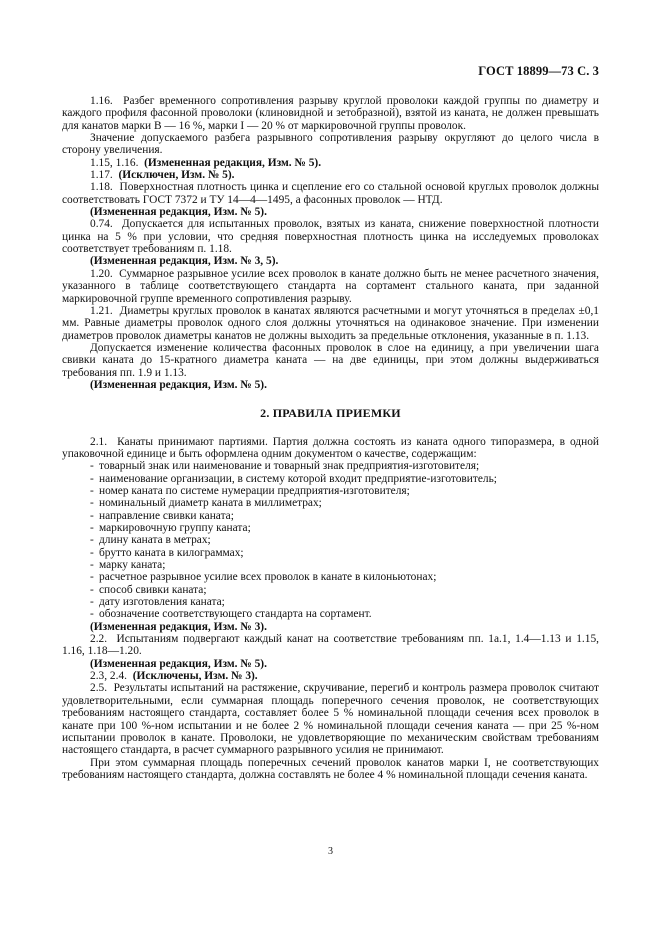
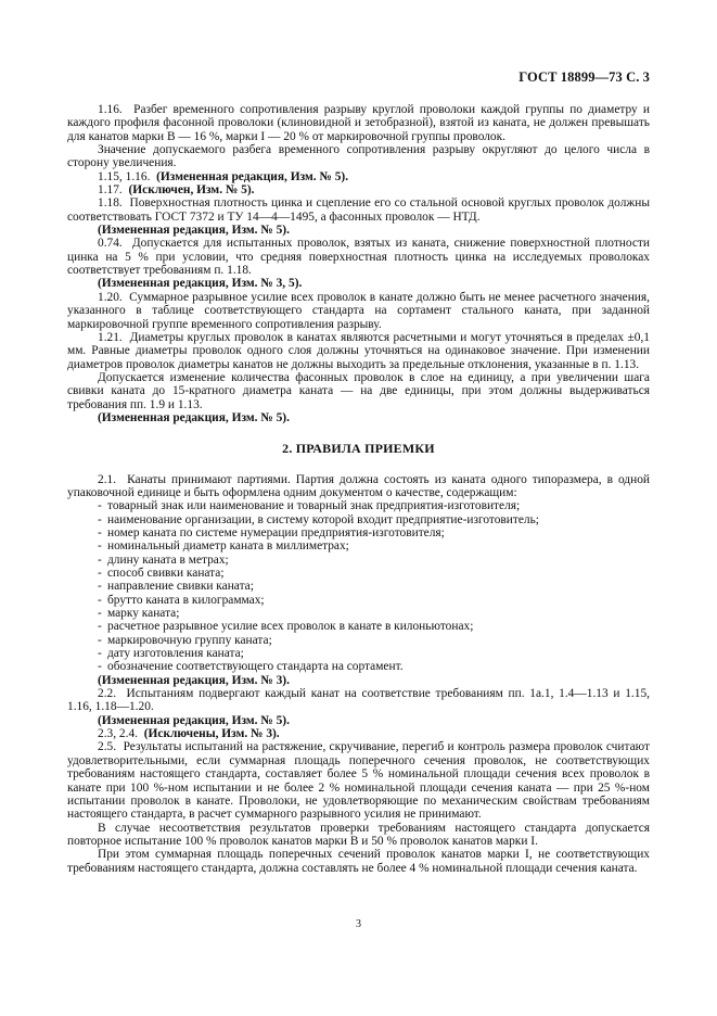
  ГОСТ 18899—73 С. 3
  1.16. Разбег временного сопротивления разрыву круглой проволоки каждой группы по диаметру и каждого профиля фасонной проволоки (клиновидной и зетобразной), взятой из каната, не должен превышать для канатов марки В — 16 %, марки I — 20 % от маркировочной группы проволок.
- Значение допускаемого разбега разрывного сопротивления разрыву округляют до целого числа в сторону увеличения.
+ Значение допускаемого разбега временного сопротивления разрыву округляют до целого числа в сторону увеличения.
  1.15, 1.16. (Измененная редакция, Изм. № 5).
  1.17. (Исключен, Изм. № 5).
  1.18. Поверхностная плотность цинка и сцепление его со стальной основой круглых проволок должны соответствовать ГОСТ 7372 и ТУ 14—4—1495, а фасонных проволок — НТД.
  (Измененная редакция, Изм. № 5).
  0.74. Допускается для испытанных проволок, взятых из каната, снижение поверхностной плотности цинка на 5 % при условии, что средняя поверхностная плотность цинка на исследуемых проволоках соответствует требованиям п. 1.18.
  (Измененная редакция, Изм. № 3, 5).
  1.20. Суммарное разрывное усилие всех проволок в канате должно быть не менее расчетного значения, указанного в таблице соответствующего стандарта на сортамент стального каната, при заданной маркировочной группе временного сопротивления разрыву.
  1.21. Диаметры круглых проволок в канатах являются расчетными и могут уточняться в пределах ±0,1 мм. Равные диаметры проволок одного слоя должны уточняться на одинаковое значение. При изменении диаметров проволок диаметры канатов не должны выходить за предельные отклонения, указанные в п. 1.13.
  Допускается изменение количества фасонных проволок в слое на единицу, а при увеличении шага свивки каната до 15-кратного диаметра каната — на две единицы, при этом должны выдерживаться требования пп. 1.9 и 1.13.
  (Измененная редакция, Изм. № 5).
  2. ПРАВИЛА ПРИЕМКИ
  2.1. Канаты принимают партиями. Партия должна состоять из каната одного типоразмера, в одной упаковочной единице и быть оформлена одним документом о качестве, содержащим:
  - товарный знак или наименование и товарный знак предприятия-изготовителя;
  - наименование организации, в систему которой входит предприятие-изготовитель;
  - номер каната по системе нумерации предприятия-изготовителя;
  - номинальный диаметр каната в миллиметрах;
- - направление свивки каната;
+ - длину каната в метрах;
- - маркировочную группу каната;
+ - способ свивки каната;
- - длину каната в метрах;
+ - направление свивки каната;
  - брутто каната в килограммах;
  - марку каната;
  - расчетное разрывное усилие всех проволок в канате в килоньютонах;
- - способ свивки каната;
+ - маркировочную группу каната;
  - дату изготовления каната;
  - обозначение соответствующего стандарта на сортамент.
  (Измененная редакция, Изм. № 3).
  2.2. Испытаниям подвергают каждый канат на соответствие требованиям пп. 1а.1, 1.4—1.13 и 1.15, 1.16, 1.18—1.20.
  (Измененная редакция, Изм. № 5).
  2.3, 2.4. (Исключены, Изм. № 3).
  2.5. Результаты испытаний на растяжение, скручивание, перегиб и контроль размера проволок считают удовлетворительными, если суммарная площадь поперечного сечения проволок, не соответствующих требованиям настоящего стандарта, составляет более 5 % номинальной площади сечения всех проволок в канате при 100 %-ном испытании и не более 2 % номинальной площади сечения каната — при 25 %-ном испытании проволок в канате. Проволоки, не удовлетворяющие по механическим свойствам требованиям настоящего стандарта, в расчет суммарного разрывного усилия не принимают.
+ В случае несоответствия результатов проверки требованиям настоящего стандарта допускается повторное испытание 100 % проволок канатов марки В и 50 % проволок канатов марки I.
  При этом суммарная площадь поперечных сечений проволок канатов марки I, не соответствующих требованиям настоящего стандарта, должна составлять не более 4 % номинальной площади сечения каната.
  3
